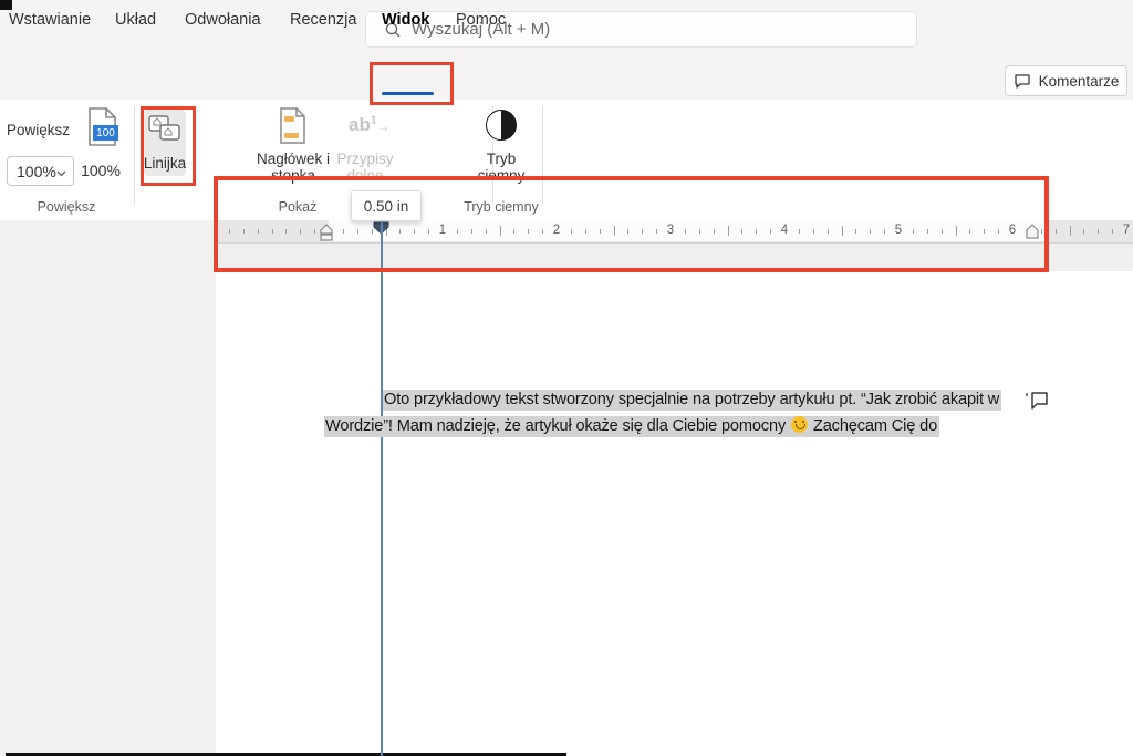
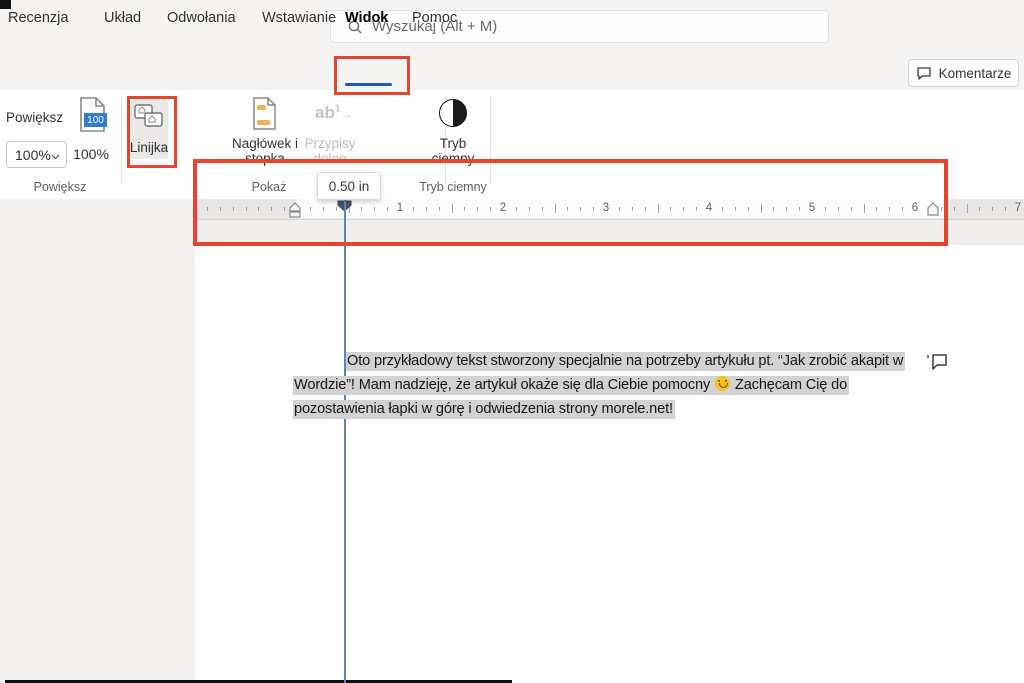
  Wyszukaj (Alt + M)
- Wstawianie
+ Recenzja
  Układ
  Odwołania
- Recenzja
+ Wstawianie
  Widok
  Pomoc
  Komentarze
  Powiększ
  100%
  100
  100%
  Powiększ
  Linijka
  Nagłówek i stopka
  ab1→
  Przypisy dolne
  Pokaż
  Tryb ciemny
  Tryb ciemny
  0.50 in
  1
  2
  3
  4
  5
  6
  7
  Oto przykładowy tekst stworzony specjalnie na potrzeby artykułu pt. “Jak zrobić akapit w
  Wordzie”! Mam nadzieję, że artykuł okaże się dla Ciebie pomocny Zachęcam Cię do
+ pozostawienia łapki w górę i odwiedzenia strony morele.net!
